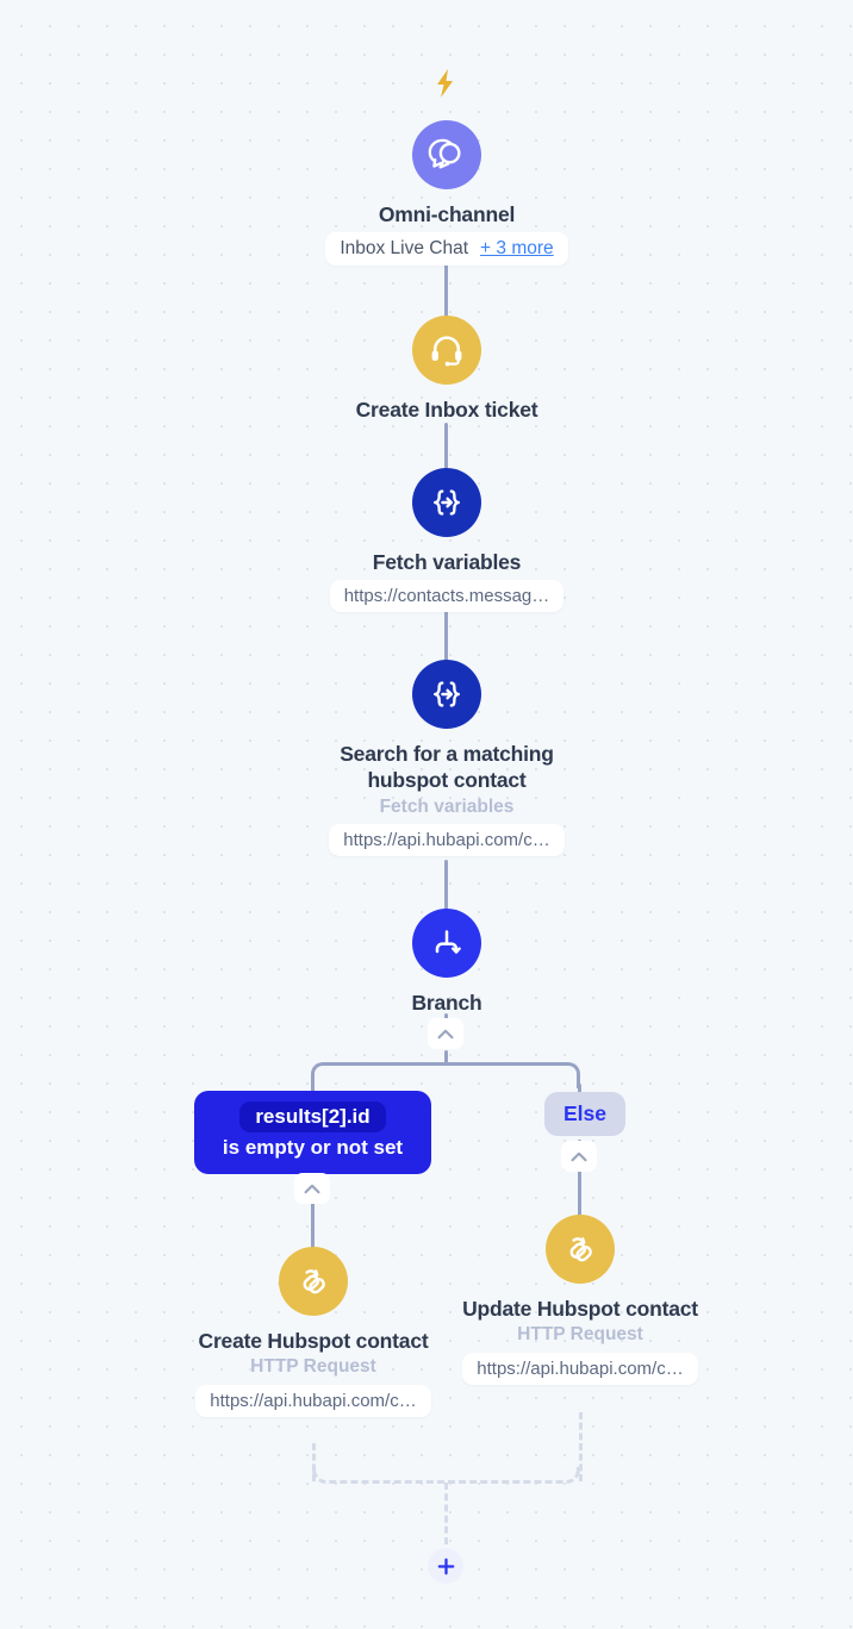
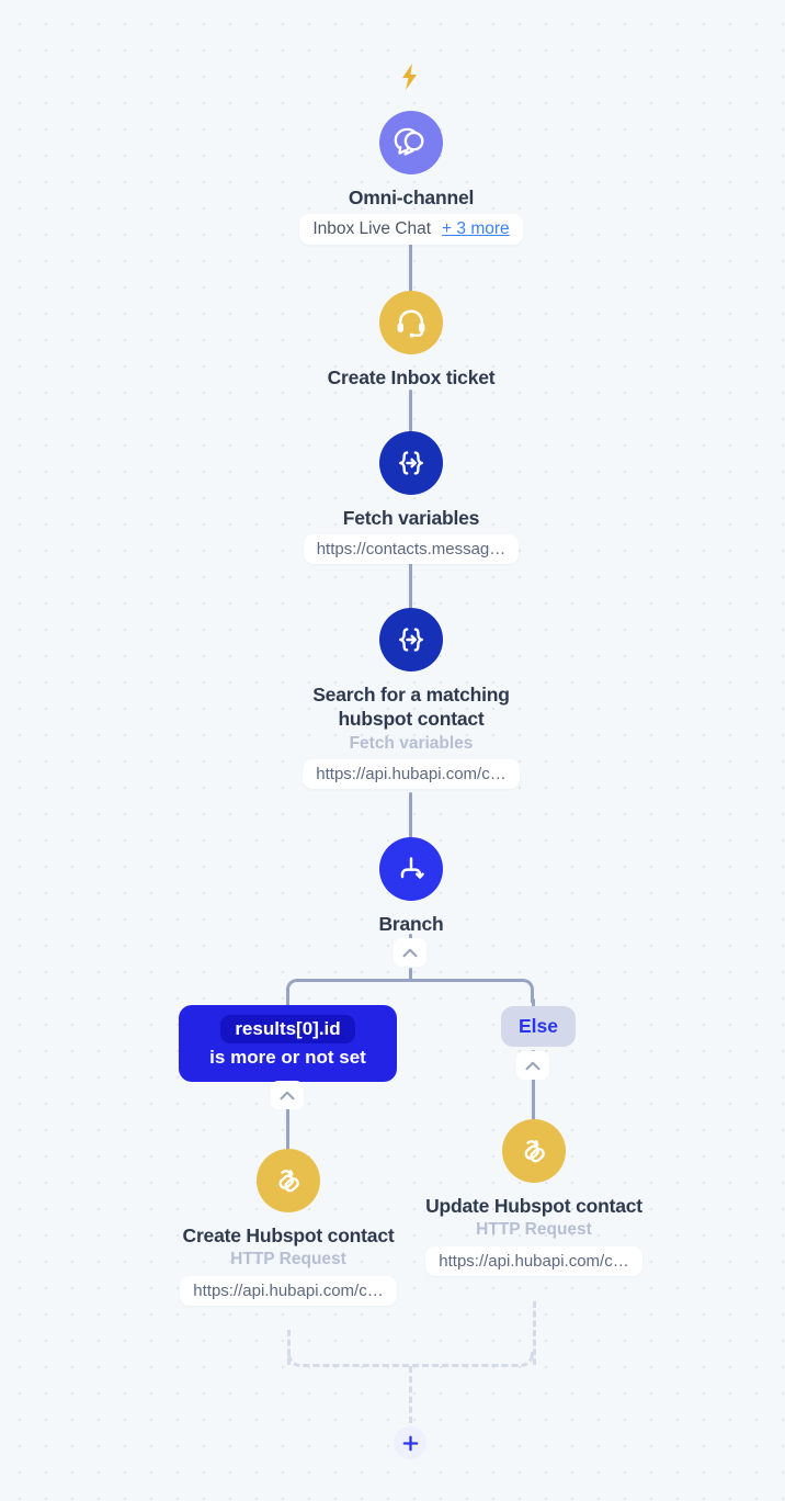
- results[2].id
+ results[0].id
- is empty or not set
+ is more or not set
  Else
  Omni-channel
  Inbox Live Chat
  + 3 more
  Create Inbox ticket
  Fetch variables
  https://contacts.messag…
  Search for a matching hubspot contact
  Fetch variables
  https://api.hubapi.com/c…
  Branch
  Create Hubspot contact
  HTTP Request
  https://api.hubapi.com/c…
  Update Hubspot contact
  HTTP Request
  https://api.hubapi.com/c…
